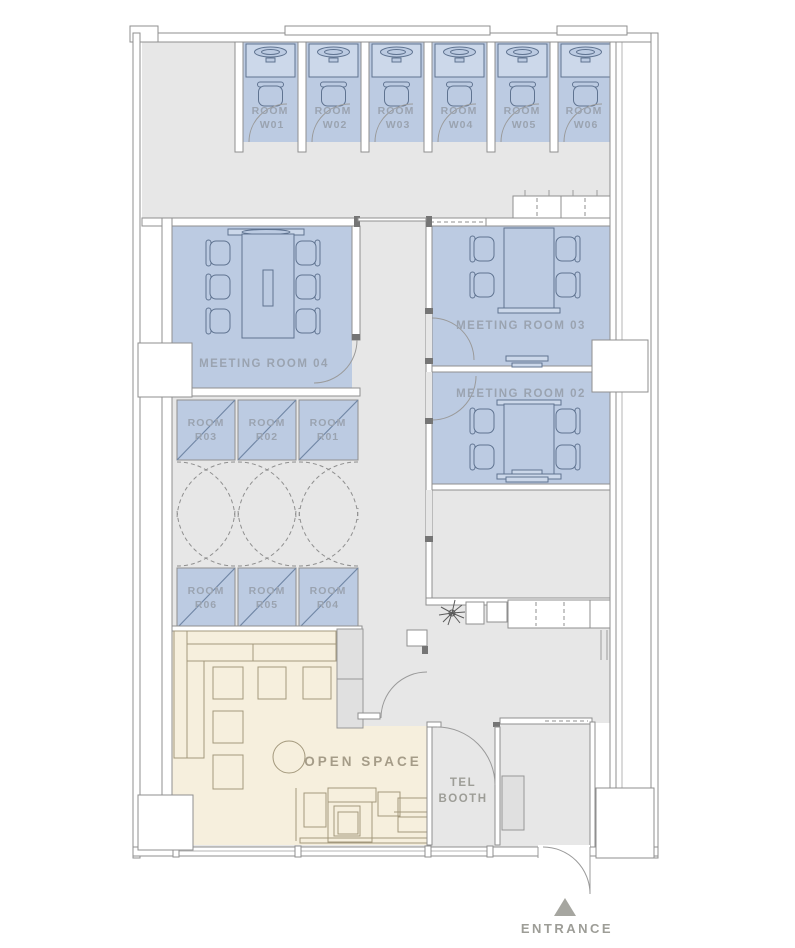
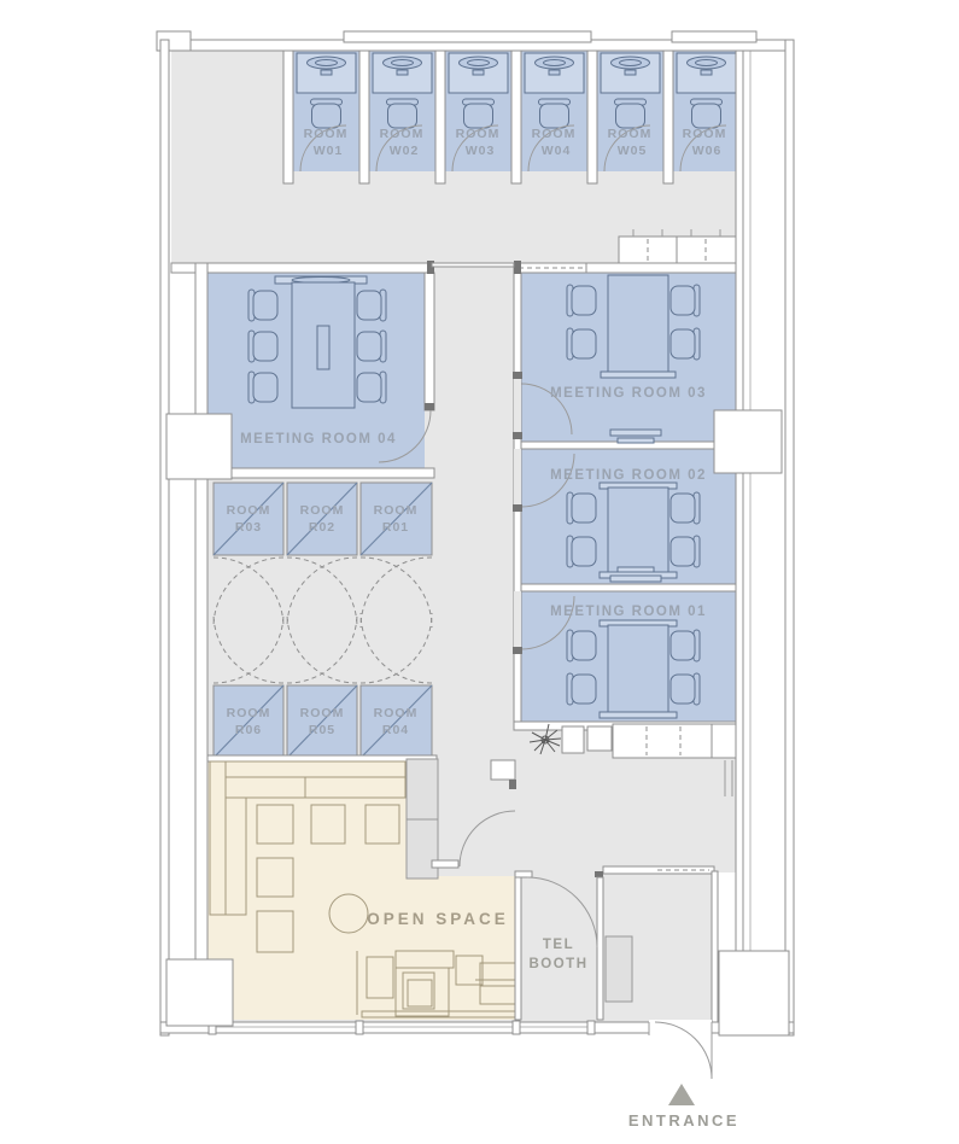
  ROOM
  W01
  ROOM
  W02
  ROOM
  W03
  ROOM
  W04
  ROOM
  W05
  ROOM
  W06
  MEETING ROOM 04
  MEETING ROOM 03
  MEETING ROOM 02
+ MEETING ROOM 01
  ROOM
  R03
  ROOM
  R02
  ROOM
  R01
  ROOM
  R06
  ROOM
  R05
  ROOM
  R04
  OPEN SPACE
  TEL
  BOOTH
  ENTRANCE
